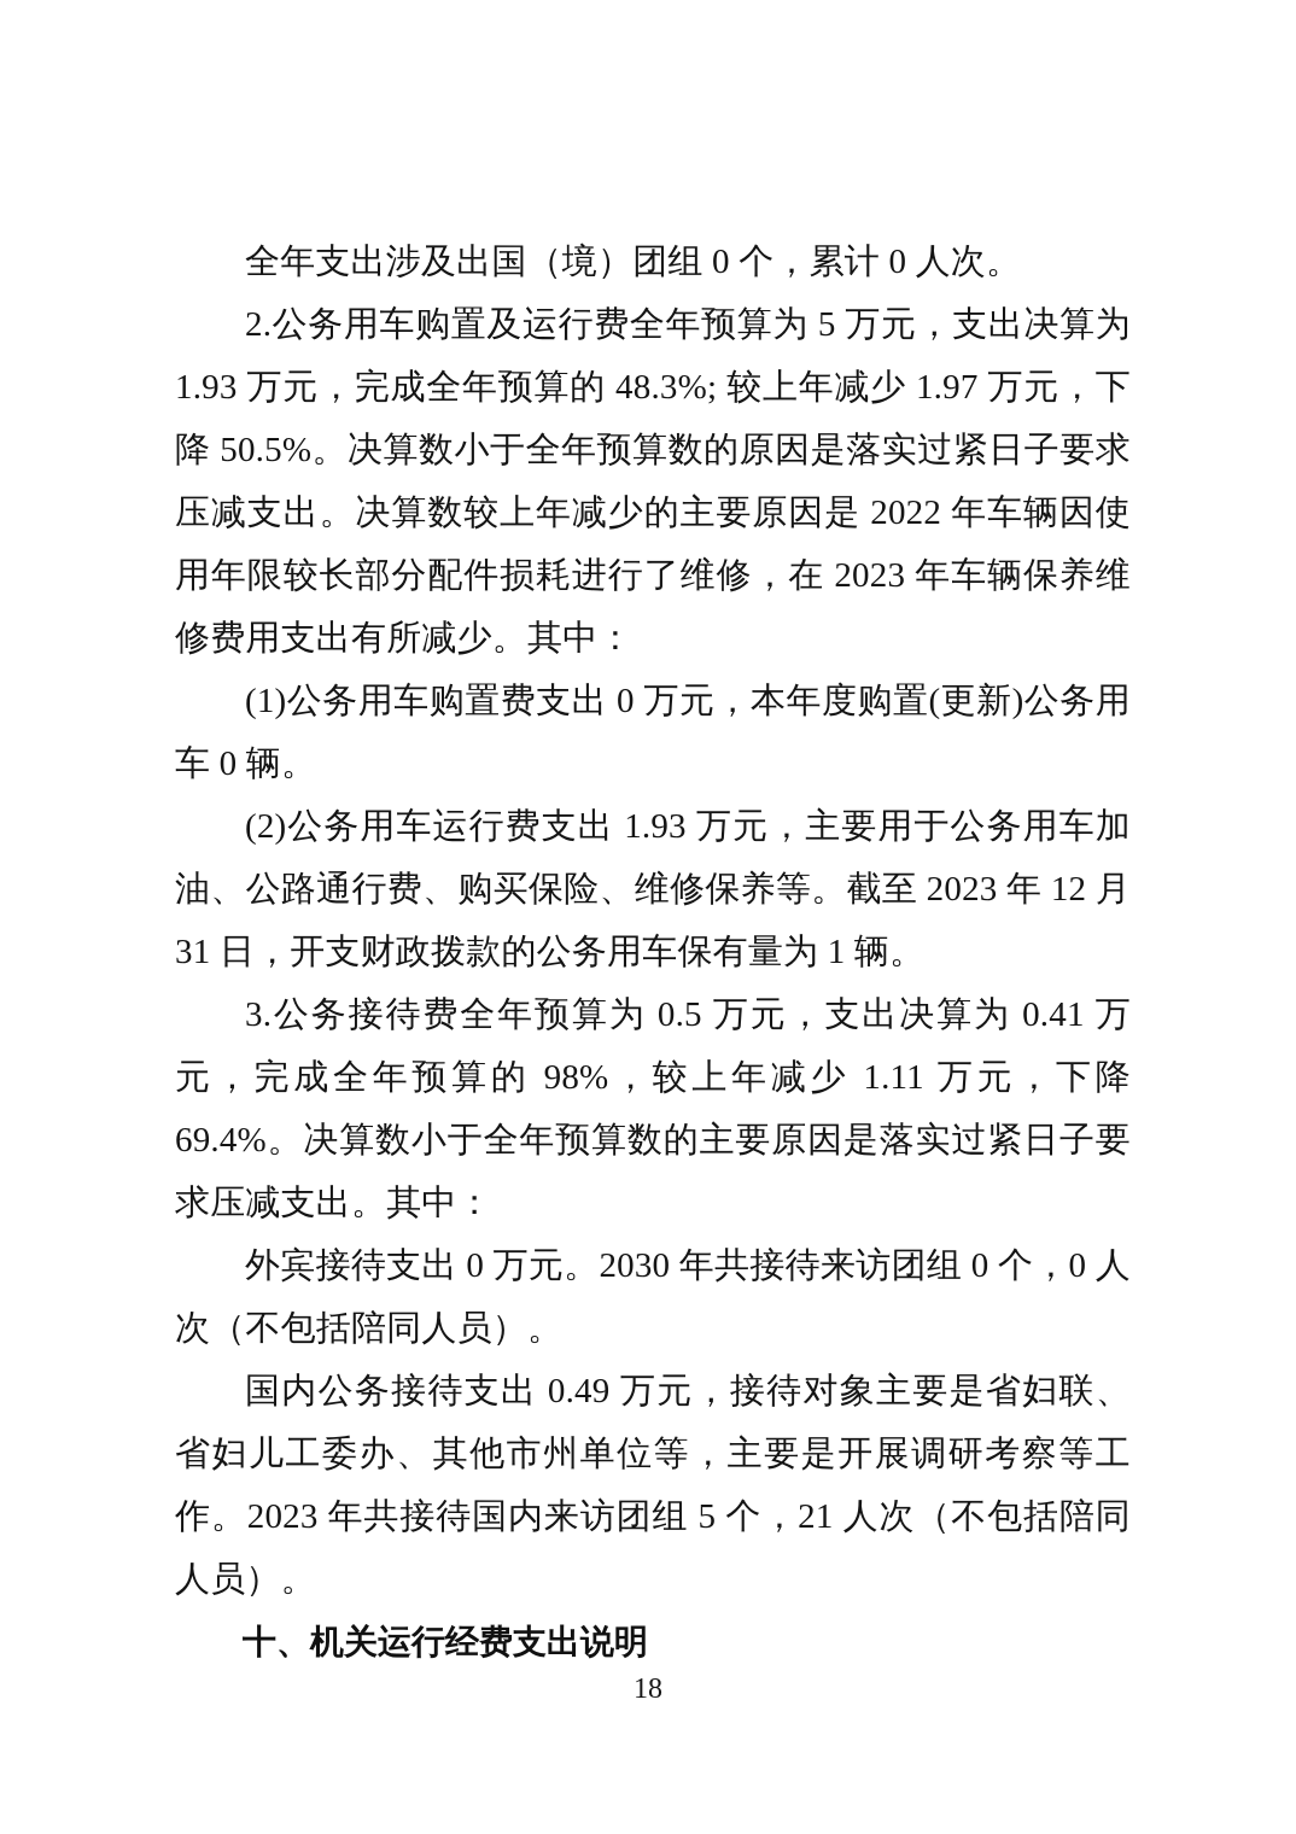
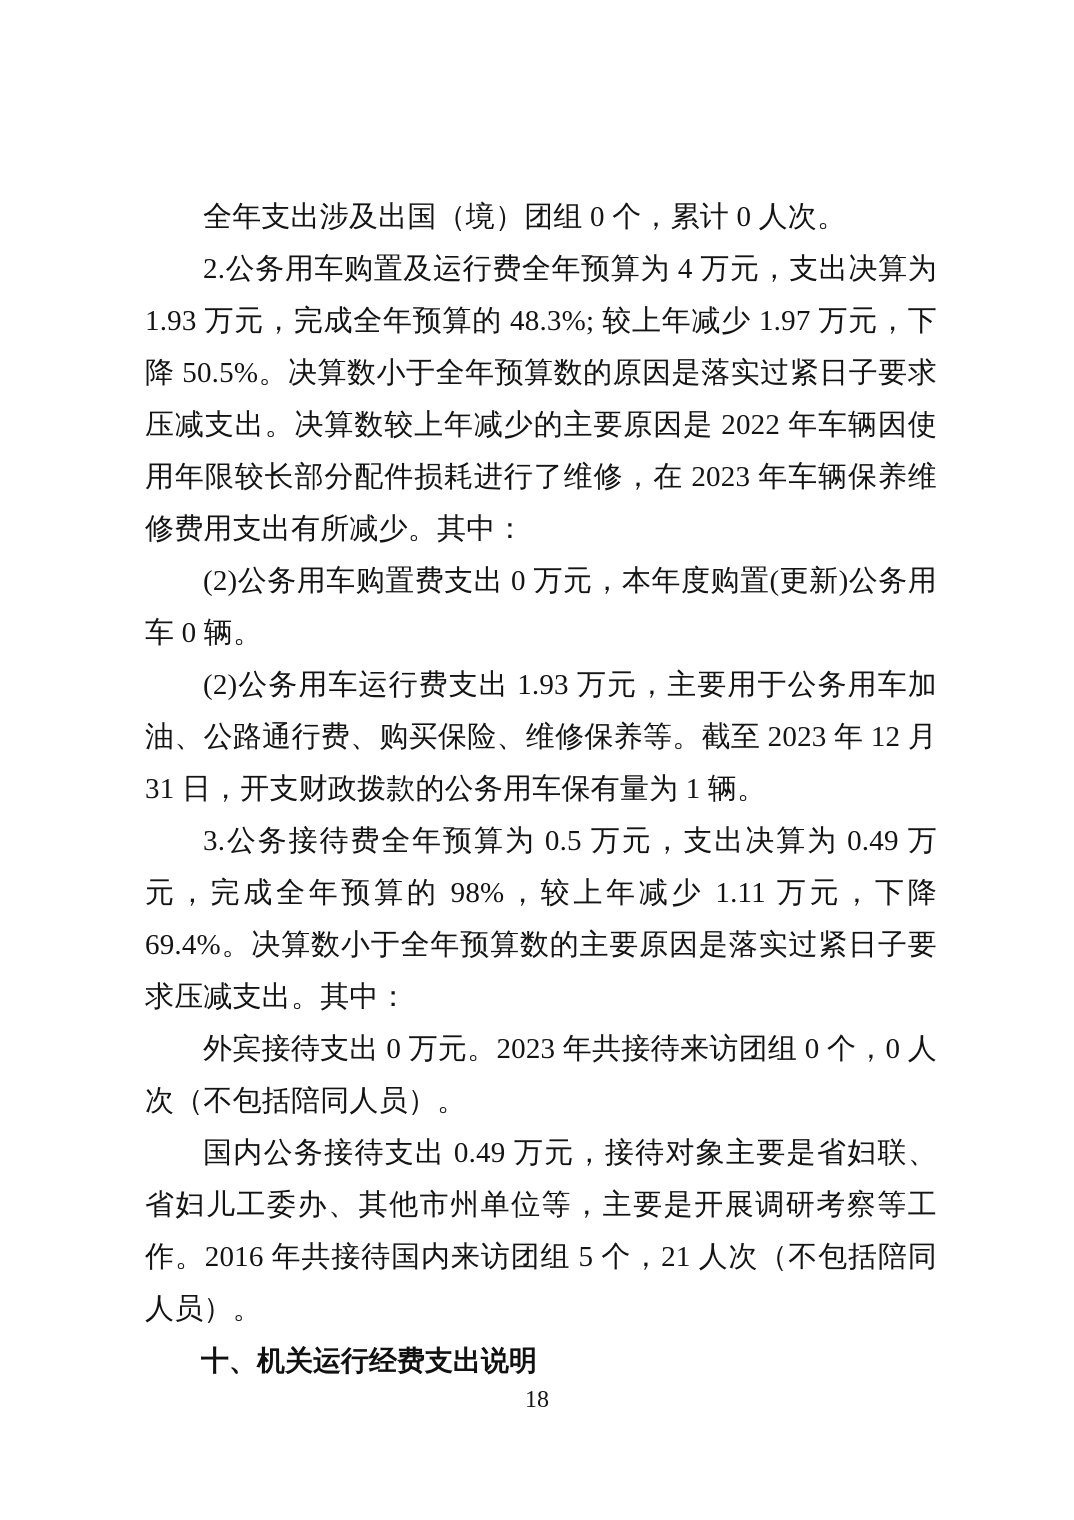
  全年支出涉及出国（境）团组 0 个，累计 0 人次。
- 2.公务用车购置及运行费全年预算为 5 万元，支出决算为 1.93 万元，完成全年预算的 48.3%; 较上年减少 1.97 万元，下降 50.5%。决算数小于全年预算数的原因是落实过紧日子要求压减支出。决算数较上年减少的主要原因是 2022 年车辆因使用年限较长部分配件损耗进行了维修，在 2023 年车辆保养维修费用支出有所减少。其中：
+ 2.公务用车购置及运行费全年预算为 4 万元，支出决算为 1.93 万元，完成全年预算的 48.3%; 较上年减少 1.97 万元，下降 50.5%。决算数小于全年预算数的原因是落实过紧日子要求压减支出。决算数较上年减少的主要原因是 2022 年车辆因使用年限较长部分配件损耗进行了维修，在 2023 年车辆保养维修费用支出有所减少。其中：
- (1)公务用车购置费支出 0 万元，本年度购置(更新)公务用车 0 辆。
+ (2)公务用车购置费支出 0 万元，本年度购置(更新)公务用车 0 辆。
  (2)公务用车运行费支出 1.93 万元，主要用于公务用车加油、公路通行费、购买保险、维修保养等。截至 2023 年 12 月 31 日，开支财政拨款的公务用车保有量为 1 辆。
- 3.公务接待费全年预算为 0.5 万元，支出决算为 0.41 万元，完成全年预算的 98%，较上年减少 1.11 万元，下降 69.4%。决算数小于全年预算数的主要原因是落实过紧日子要求压减支出。其中：
+ 3.公务接待费全年预算为 0.5 万元，支出决算为 0.49 万元，完成全年预算的 98%，较上年减少 1.11 万元，下降 69.4%。决算数小于全年预算数的主要原因是落实过紧日子要求压减支出。其中：
- 外宾接待支出 0 万元。2030 年共接待来访团组 0 个，0 人次（不包括陪同人员）。
+ 外宾接待支出 0 万元。2023 年共接待来访团组 0 个，0 人次（不包括陪同人员）。
- 国内公务接待支出 0.49 万元，接待对象主要是省妇联、省妇儿工委办、其他市州单位等，主要是开展调研考察等工作。2023 年共接待国内来访团组 5 个，21 人次（不包括陪同人员）。
+ 国内公务接待支出 0.49 万元，接待对象主要是省妇联、省妇儿工委办、其他市州单位等，主要是开展调研考察等工作。2016 年共接待国内来访团组 5 个，21 人次（不包括陪同人员）。
  十、机关运行经费支出说明
  18
